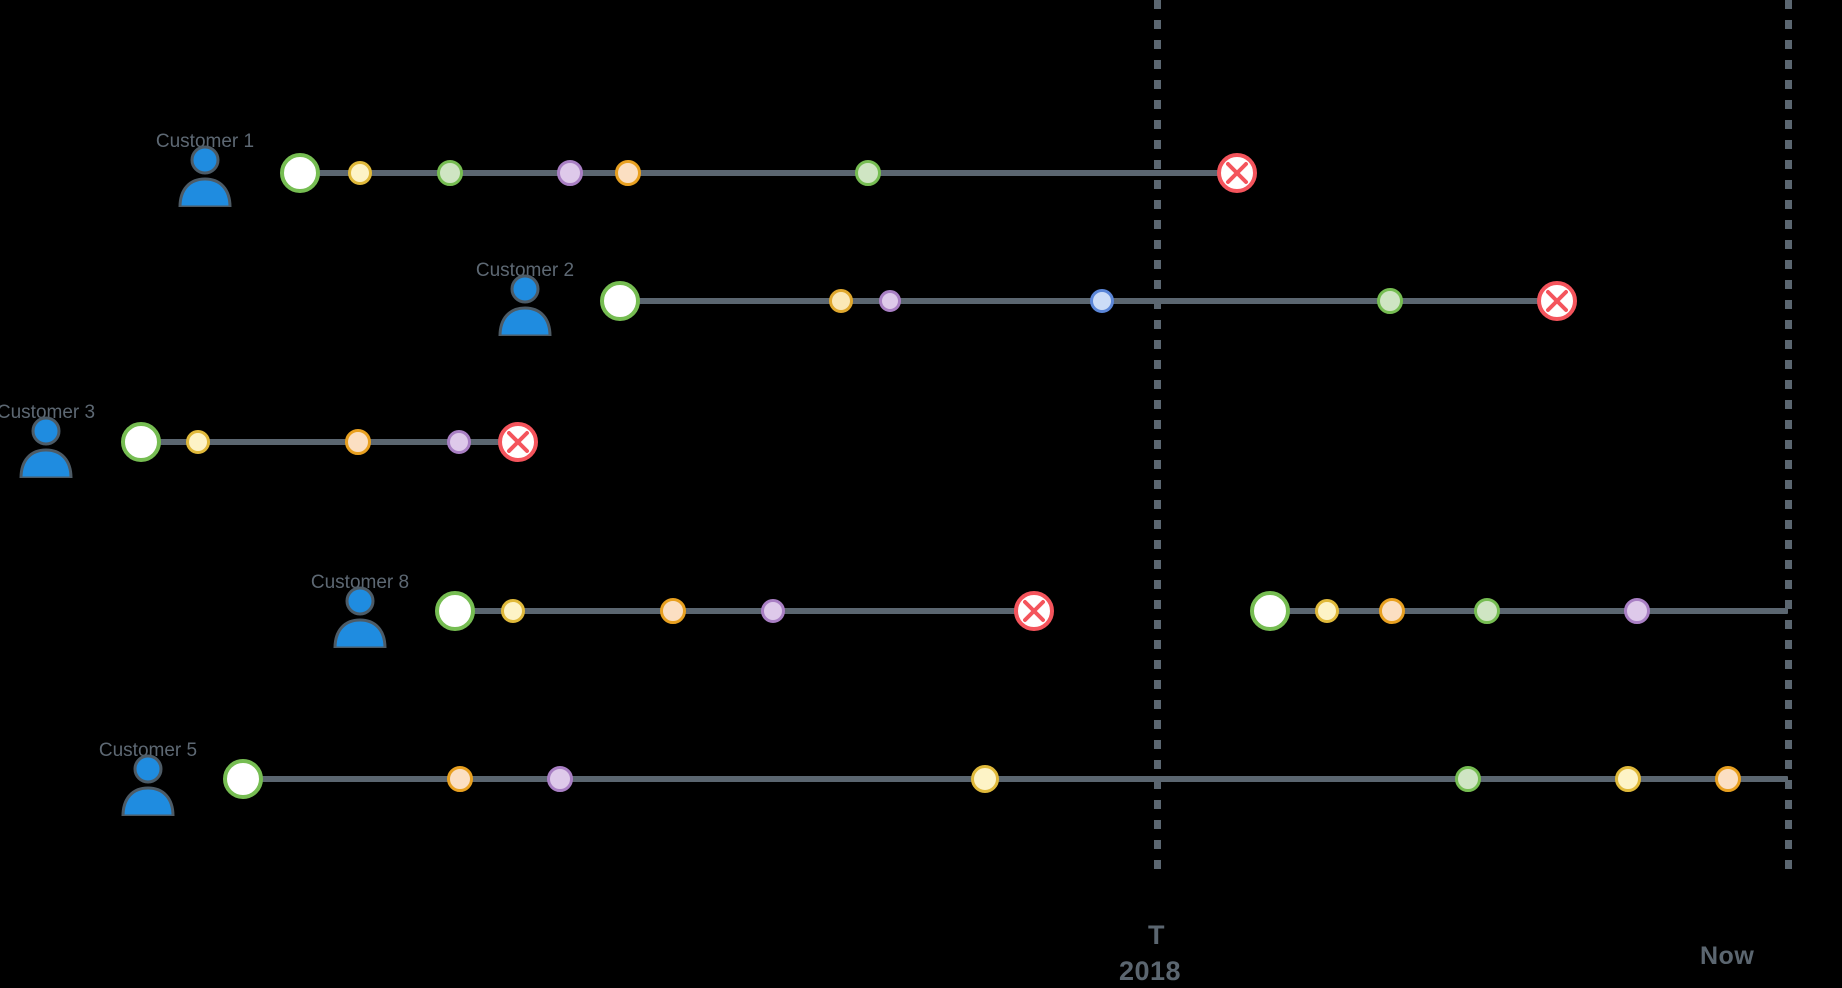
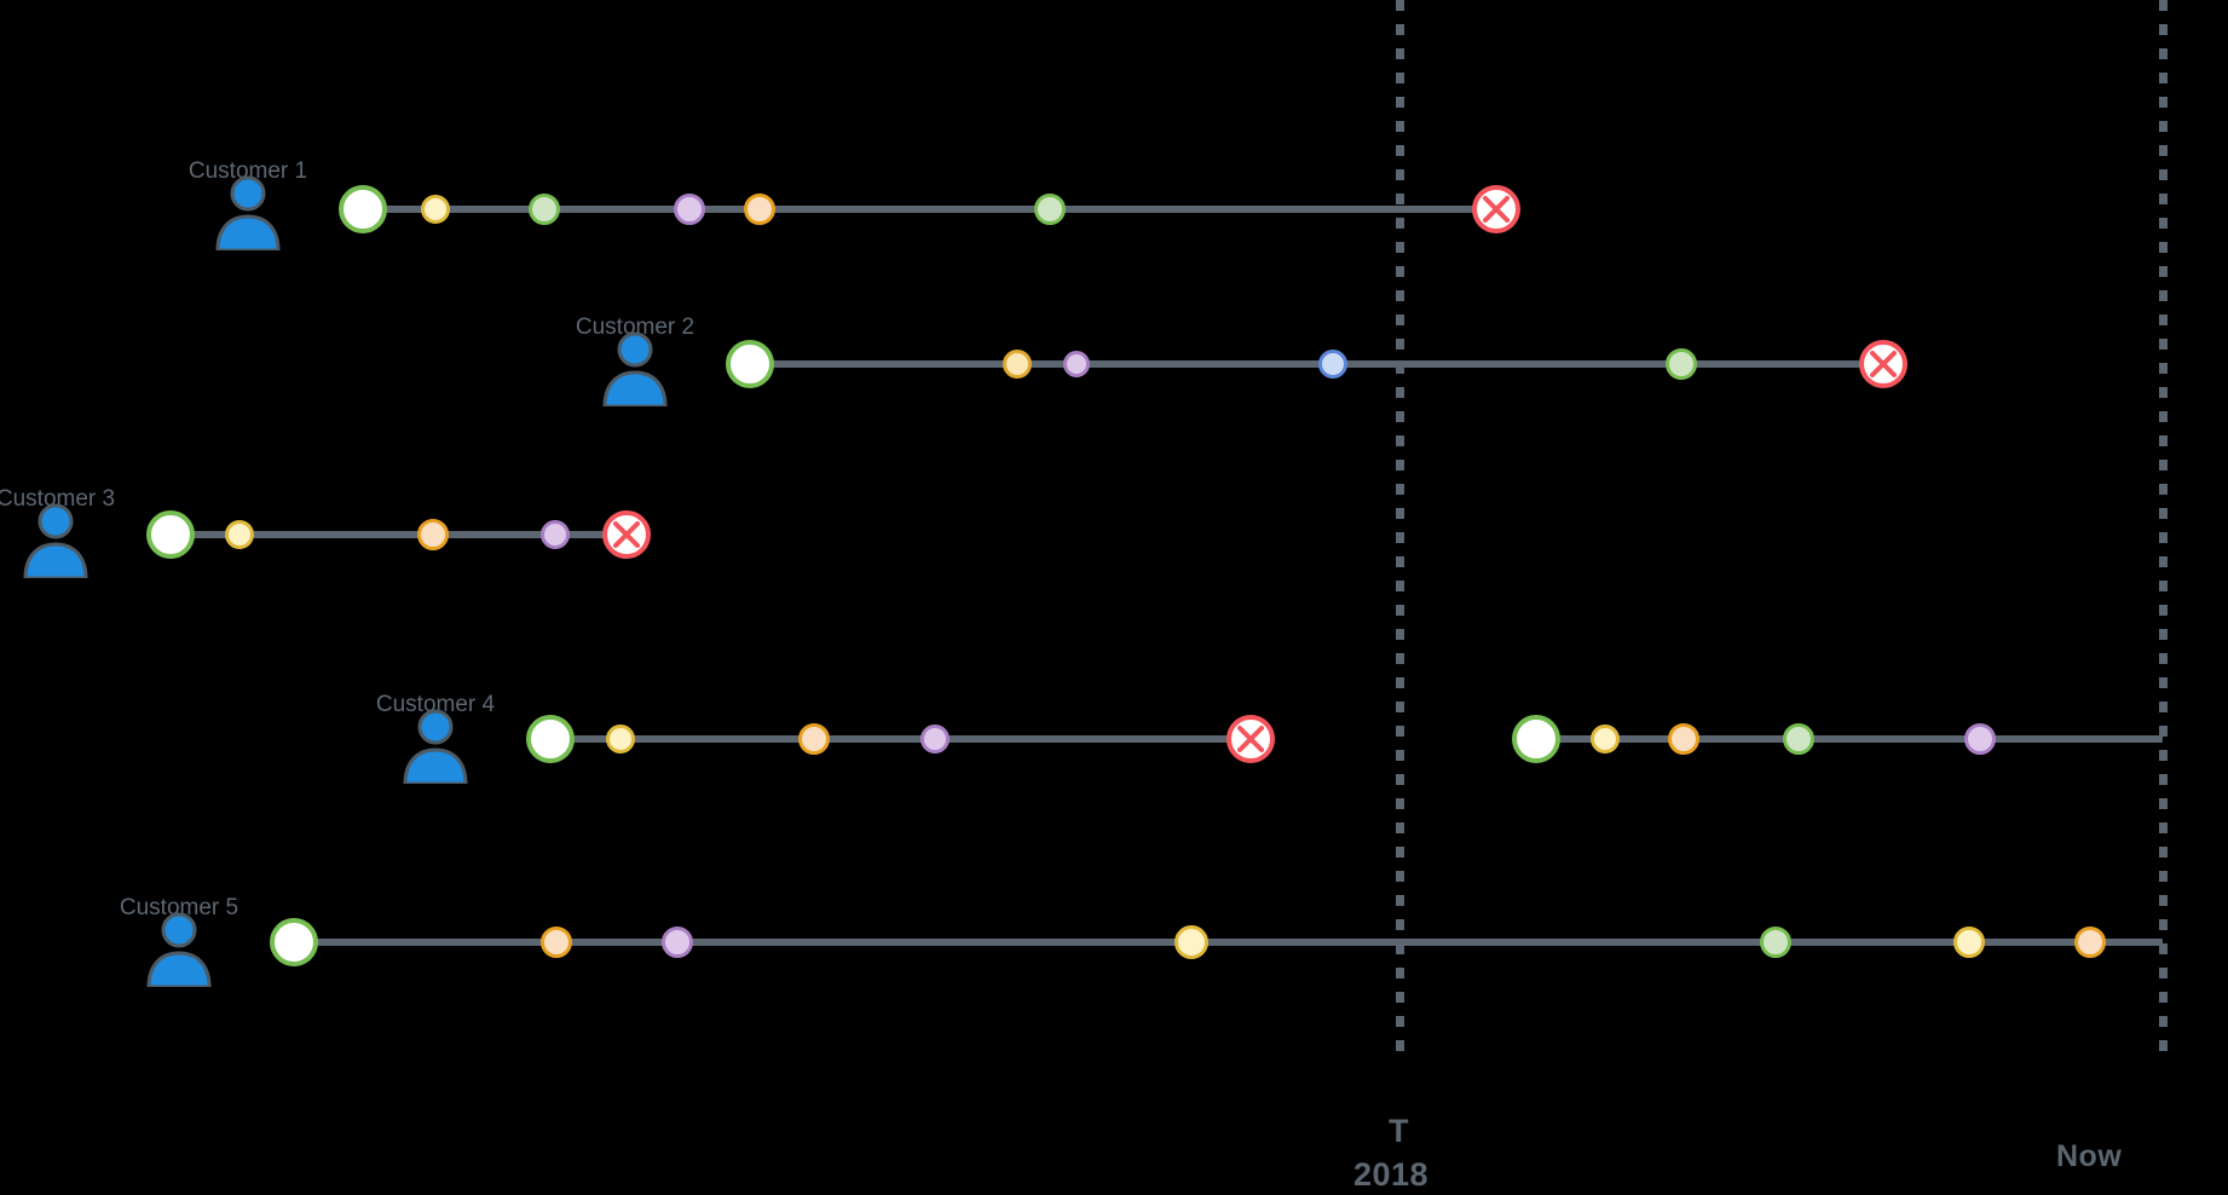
  T
  2018
  Now
  Customer 1
  Customer 2
  Customer 3
- Customer 8
+ Customer 4
  Customer 5
